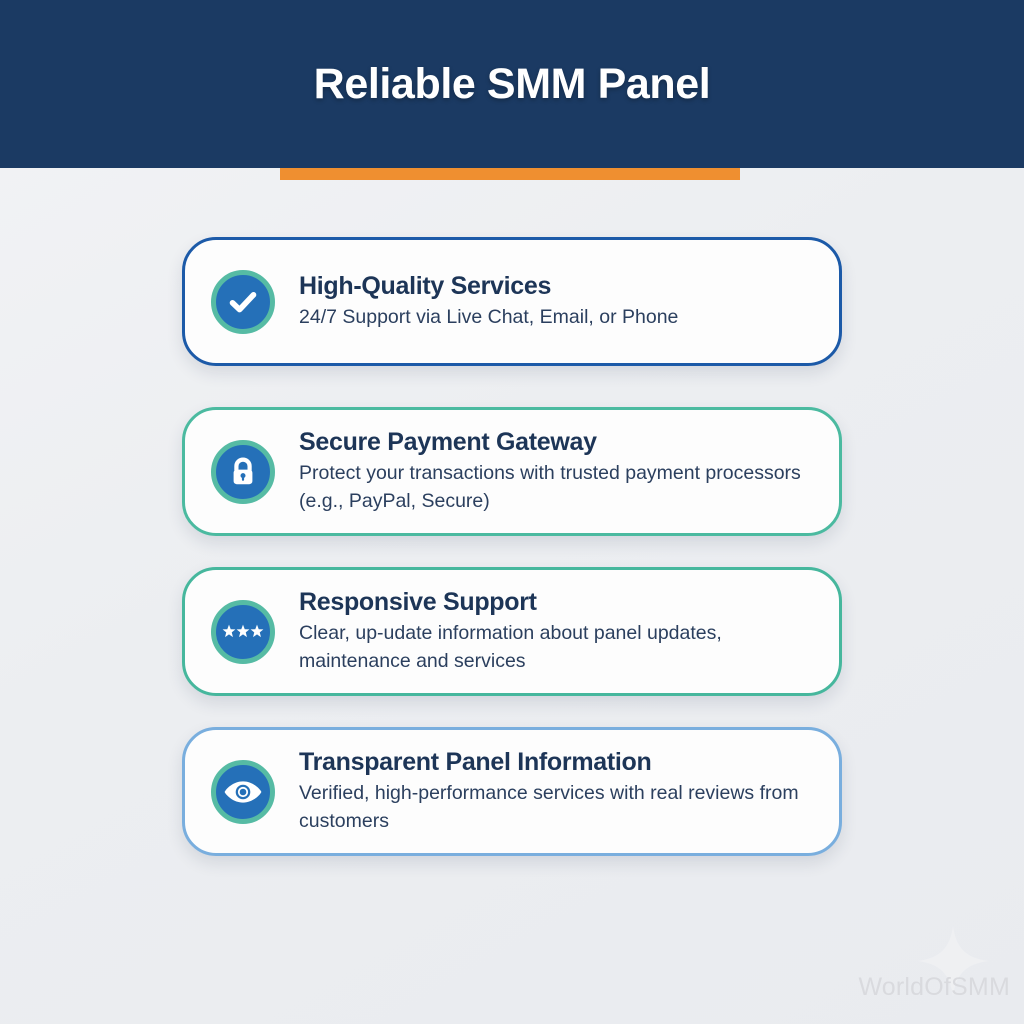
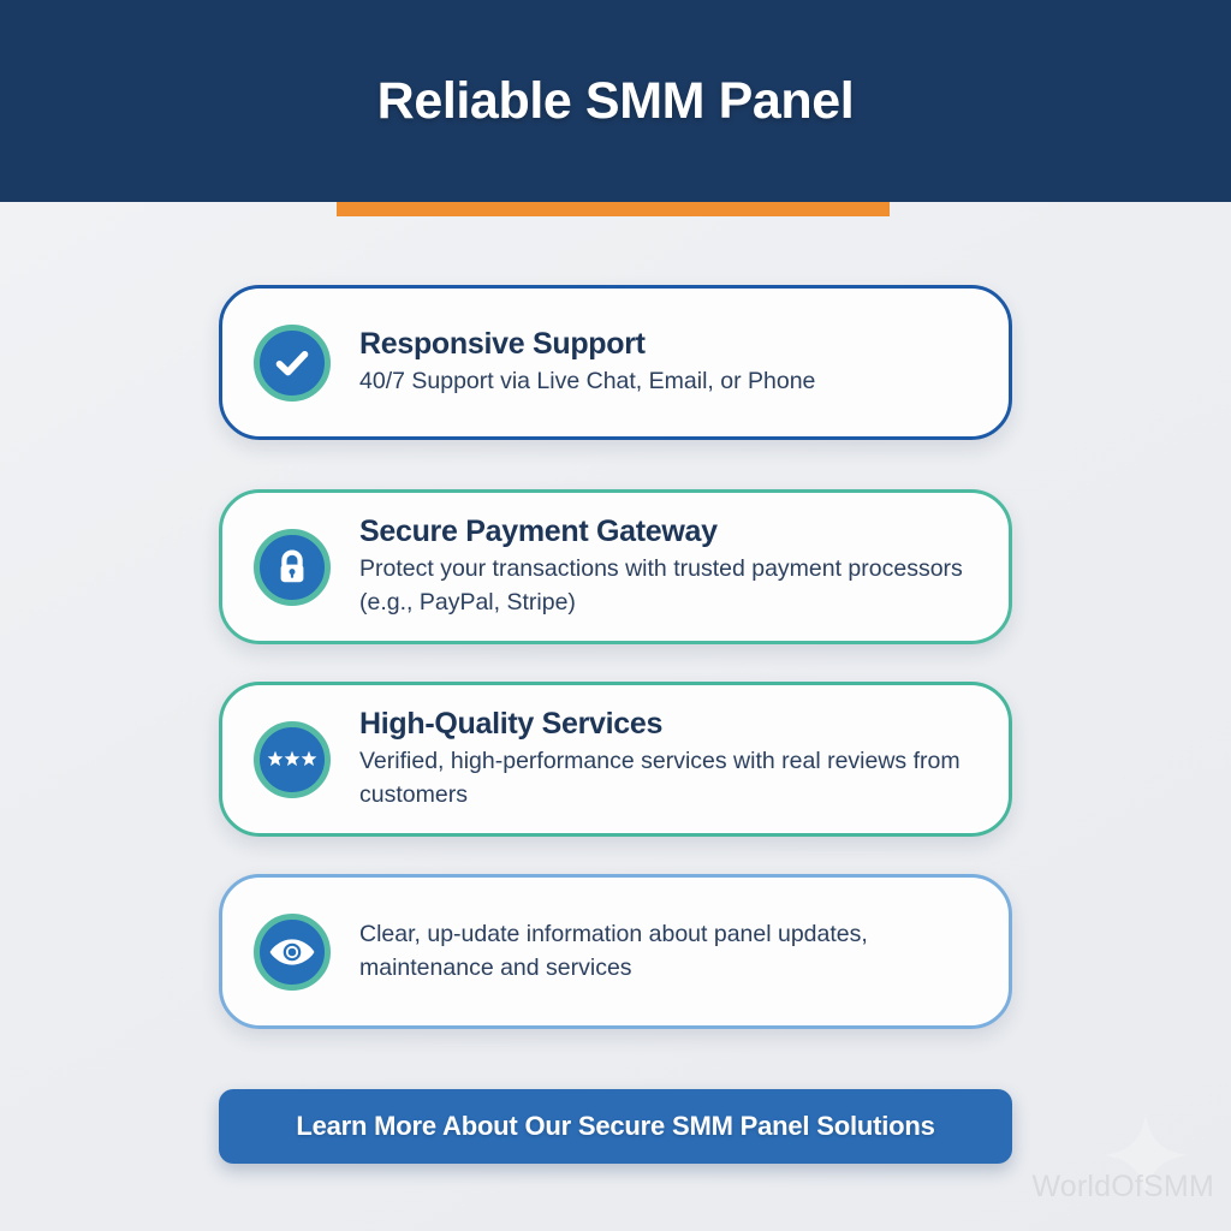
  Reliable SMM Panel
- High-Quality Services
+ Responsive Support
- 24/7 Support via Live Chat, Email, or Phone
+ 40/7 Support via Live Chat, Email, or Phone
  Secure Payment Gateway
- Protect your transactions with trusted payment processors (e.g., PayPal, Secure)
+ Protect your transactions with trusted payment processors (e.g., PayPal, Stripe)
- Responsive Support
+ High-Quality Services
- Clear, up-udate information about panel updates, maintenance and services
+ Verified, high-performance services with real reviews from customers
- Transparent Panel Information
- Verified, high-performance services with real reviews from customers
+ Clear, up-udate information about panel updates, maintenance and services
+ Learn More About Our Secure SMM Panel Solutions
